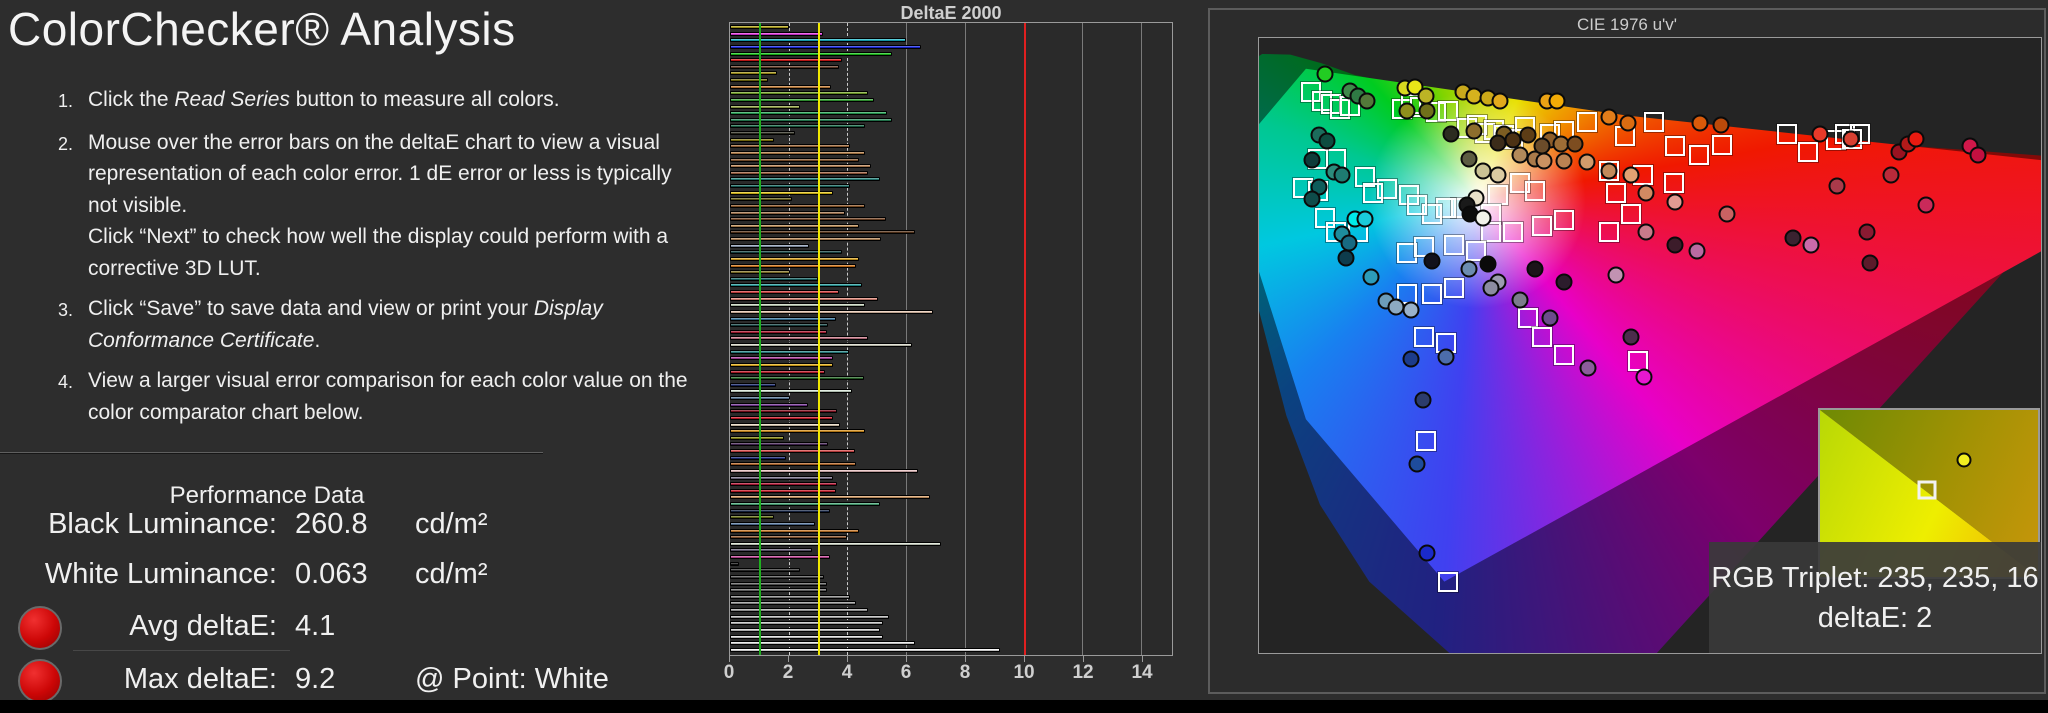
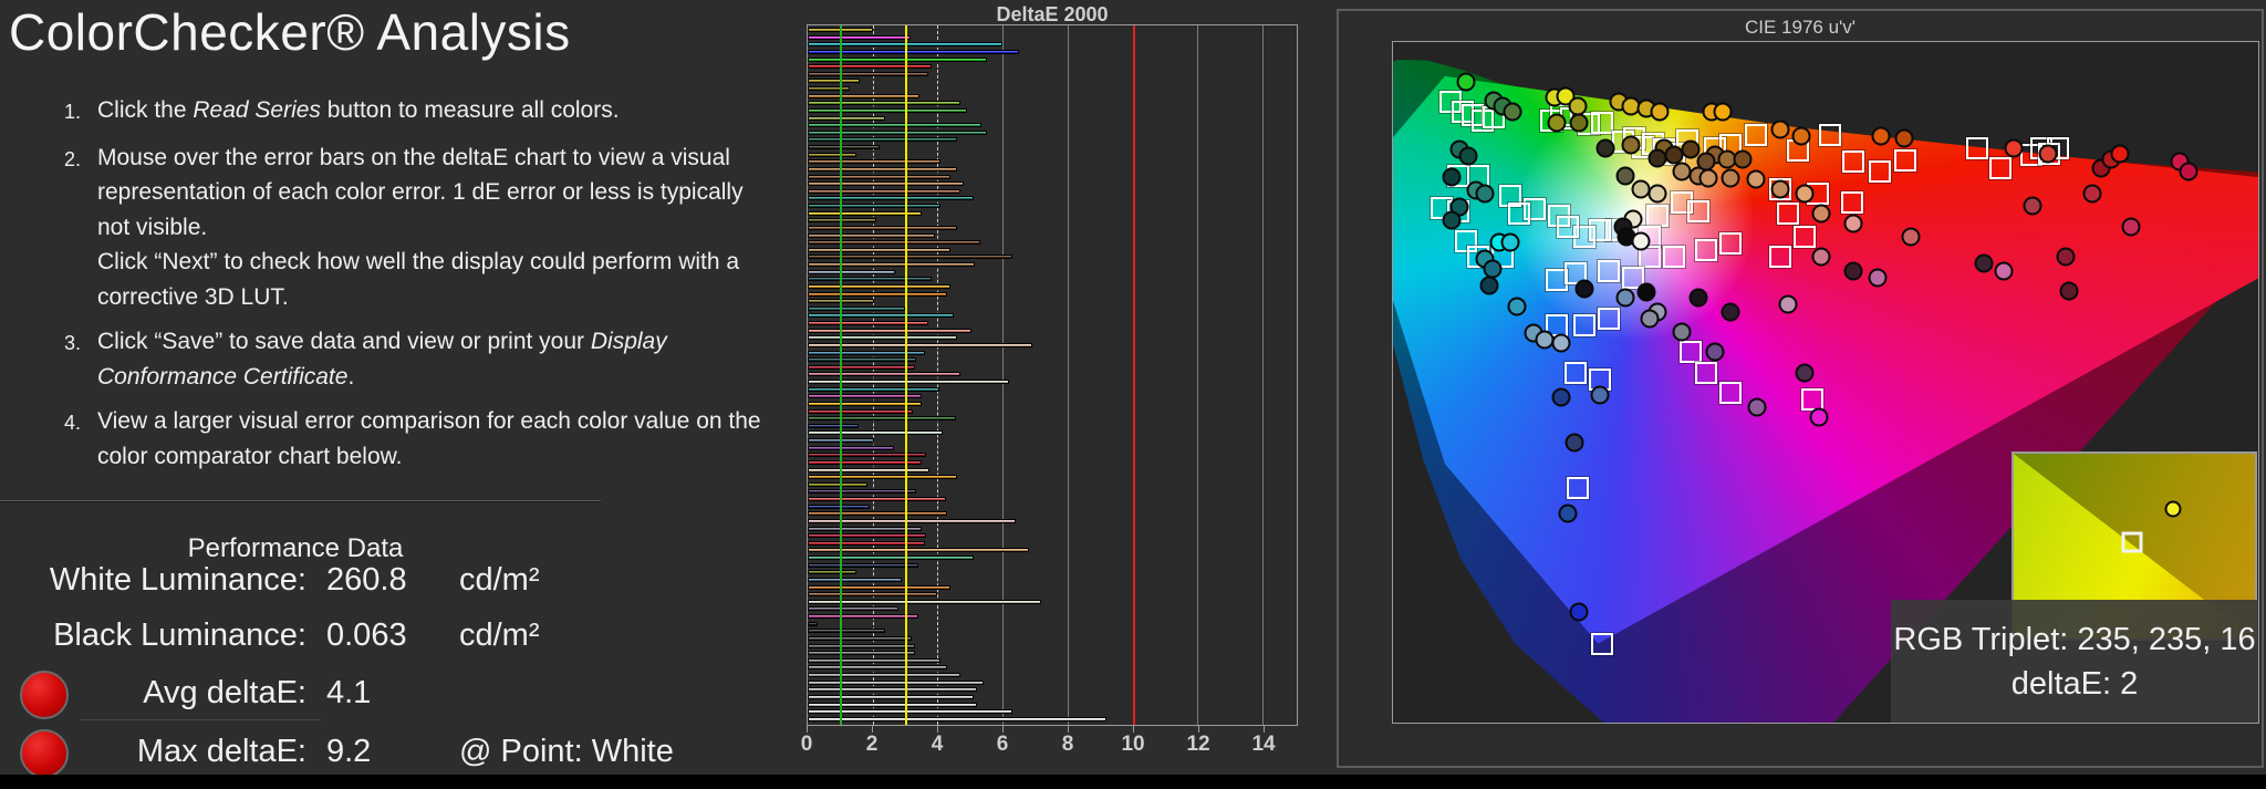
  ColorChecker® Analysis
  1.
  Click the Read Series button to measure all colors.
  2.
  Mouse over the error bars on the deltaE chart to view a visual representation of each color error. 1 dE error or less is typically not visible.
  Click “Next” to check how well the display could perform with a corrective 3D LUT.
  3.
  Click “Save” to save data and view or print your Display Conformance Certificate.
  4.
  View a larger visual error comparison for each color value on the color comparator chart below.
  Performance Data
- Black Luminance:
+ White Luminance:
  260.8
  cd/m²
- White Luminance:
+ Black Luminance:
  0.063
  cd/m²
  Avg deltaE:
  4.1
  Max deltaE:
  9.2
  @ Point: White
  DeltaE 2000
  0
  2
  4
  6
  8
  10
  12
  14
  CIE 1976 u'v'
  RGB Triplet: 235, 235, 16
  deltaE: 2
